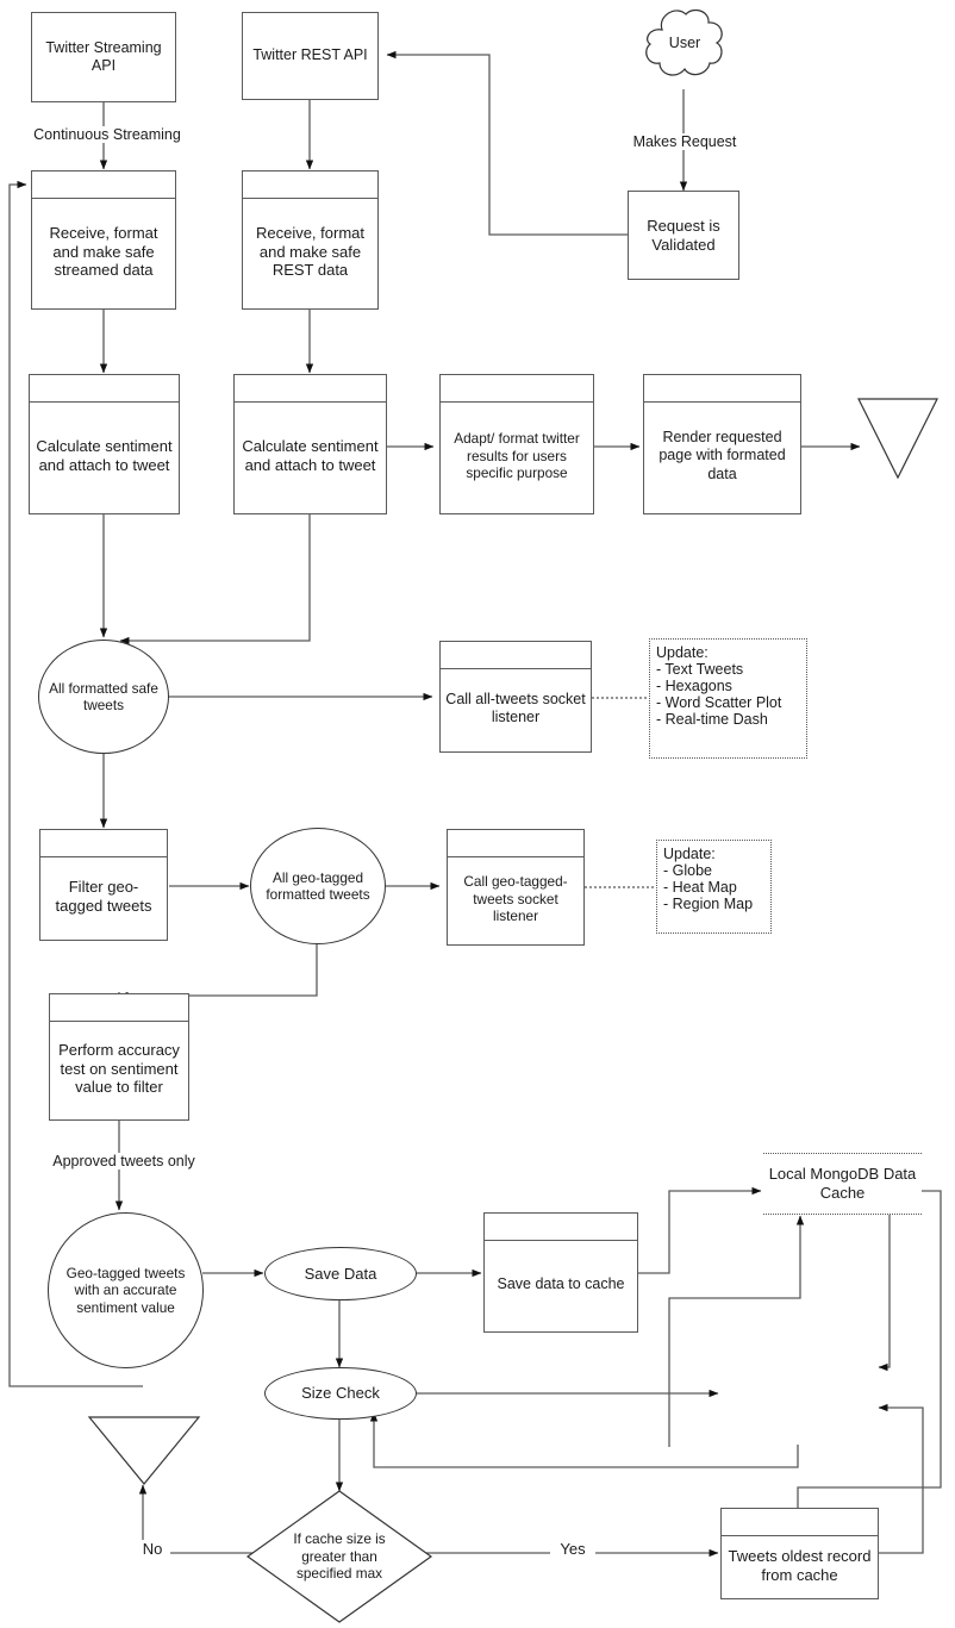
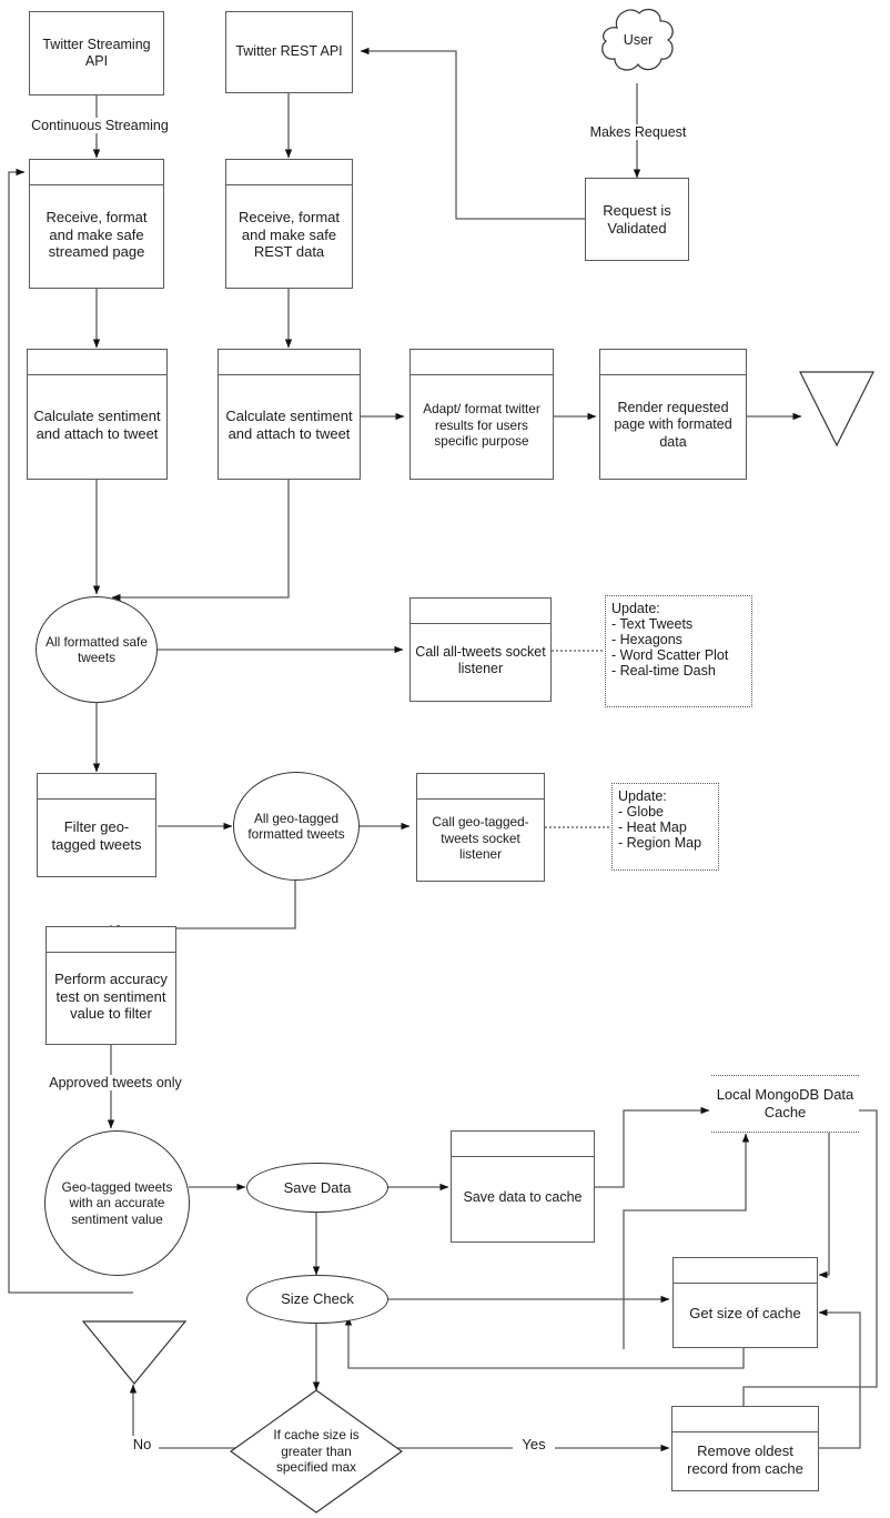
  Twitter Streaming API
  Twitter REST API
  User
  Makes Request
  Request is Validated
  Continuous Streaming
- Receive, format and make safe streamed data
+ Receive, format and make safe streamed page
  Receive, format and make safe REST data
  Calculate sentiment and attach to tweet
  Calculate sentiment and attach to tweet
  Adapt/ format twitter results for users specific purpose
  Render requested page with formated data
  All formatted safe tweets
  Call all-tweets socket listener
  Update:
  - Text Tweets
  - Hexagons
  - Word Scatter Plot
  - Real-time Dash
  Filter geo-tagged tweets
  All geo-tagged formatted tweets
  Call geo-tagged-tweets socket listener
  Update:
  - Globe
  - Heat Map
  - Region Map
  Perform accuracy test on sentiment value to filter
  Approved tweets only
  Geo-tagged tweets with an accurate sentiment value
  Save Data
  Save data to cache
  Local MongoDB Data Cache
  Size Check
+ Get size of cache
  No
  Yes
  If cache size is greater than specified max
- Tweets oldest record from cache
+ Remove oldest record from cache
